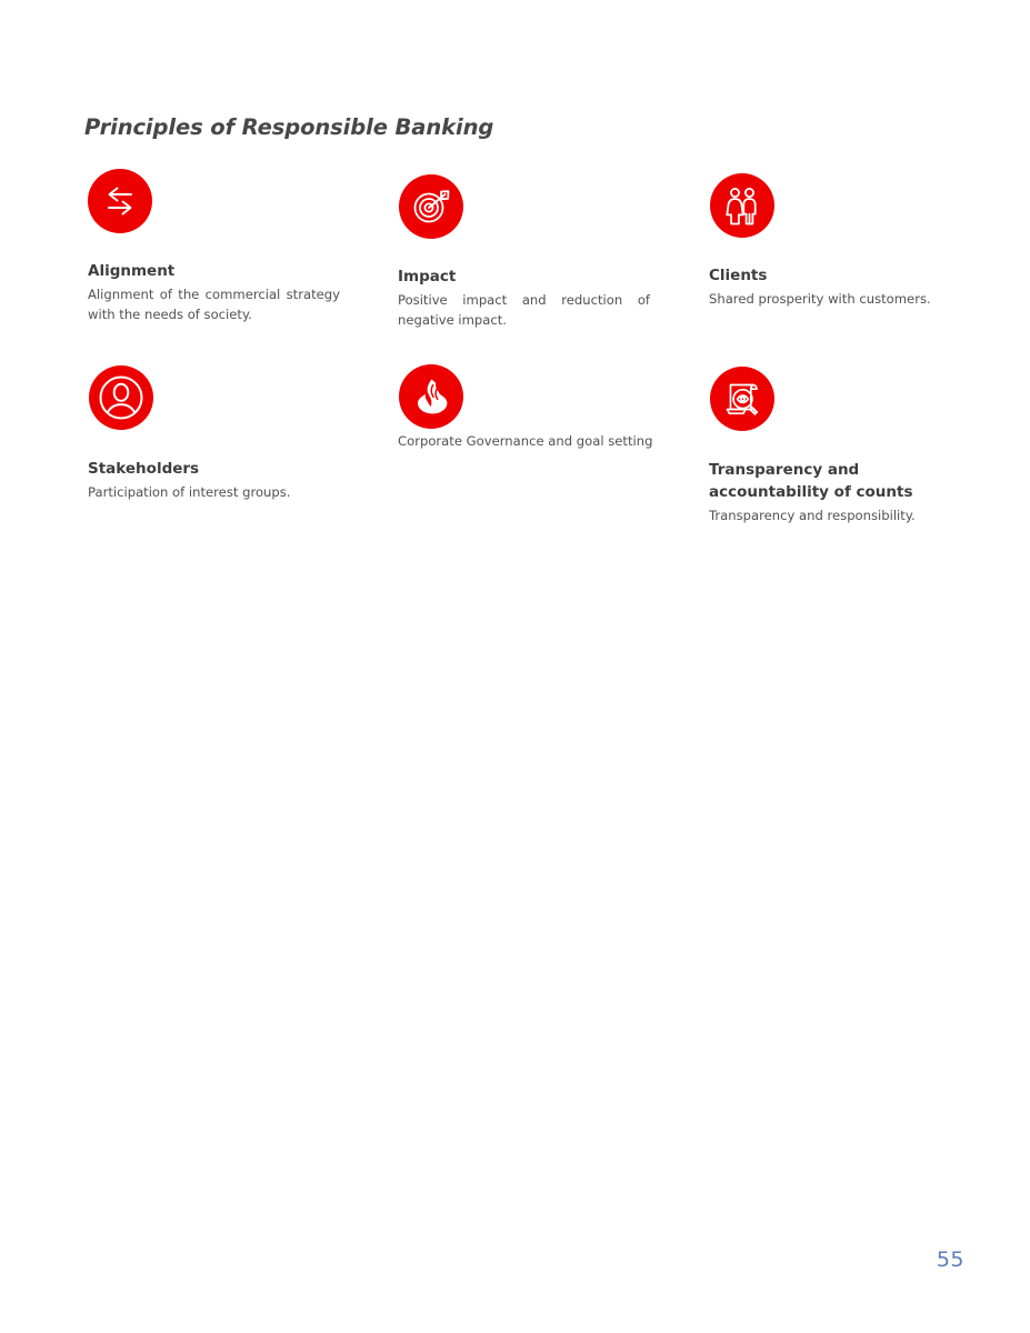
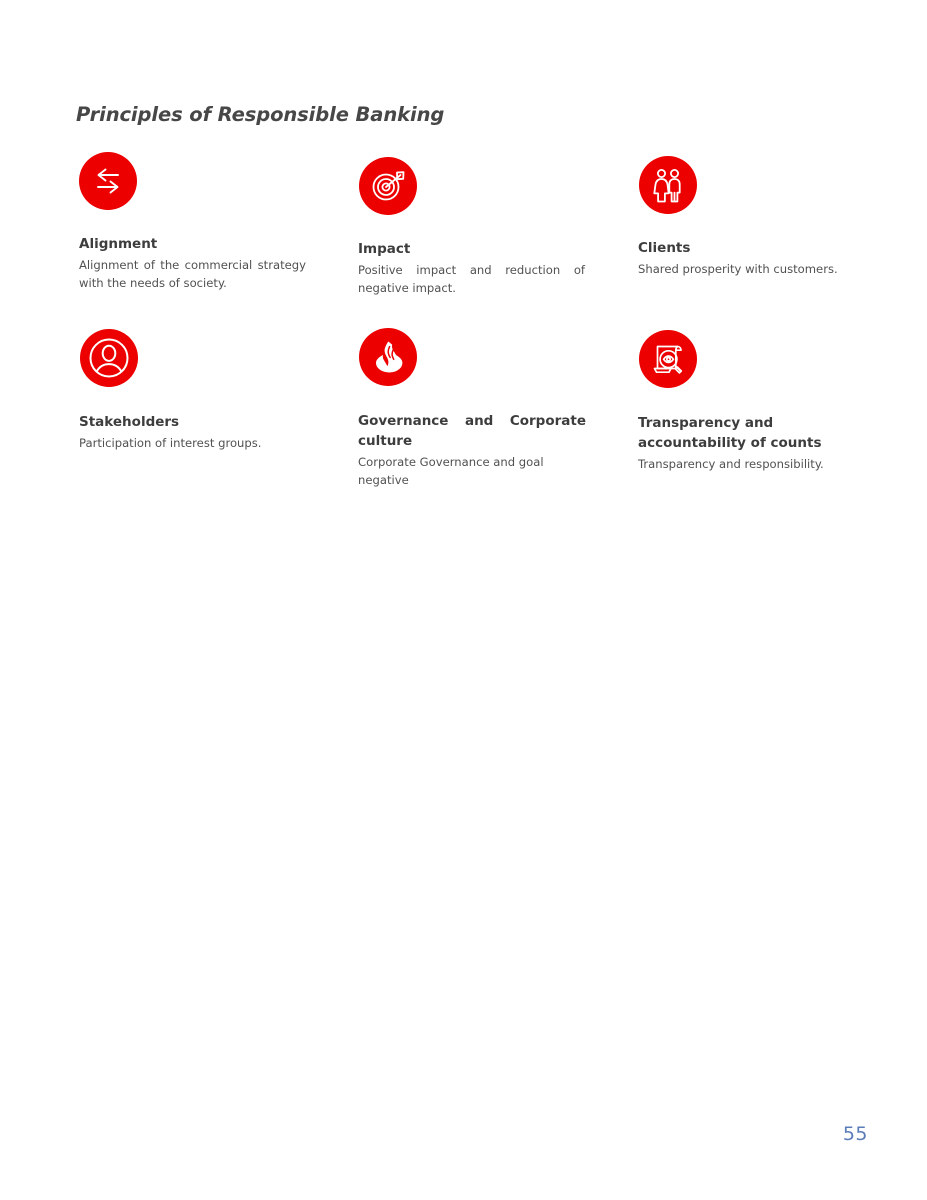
  Principles of Responsible Banking
  Alignment
  Alignment of the commercial strategy with the needs of society.
  Impact
  Positive impact and reduction of negative impact.
  Clients
  Shared prosperity with customers.
  Stakeholders
  Participation of interest groups.
+ Governance and Corporate culture
- Corporate Governance and goal setting
+ Corporate Governance and goal negative
  Transparency and accountability of counts
  Transparency and responsibility.
  55
